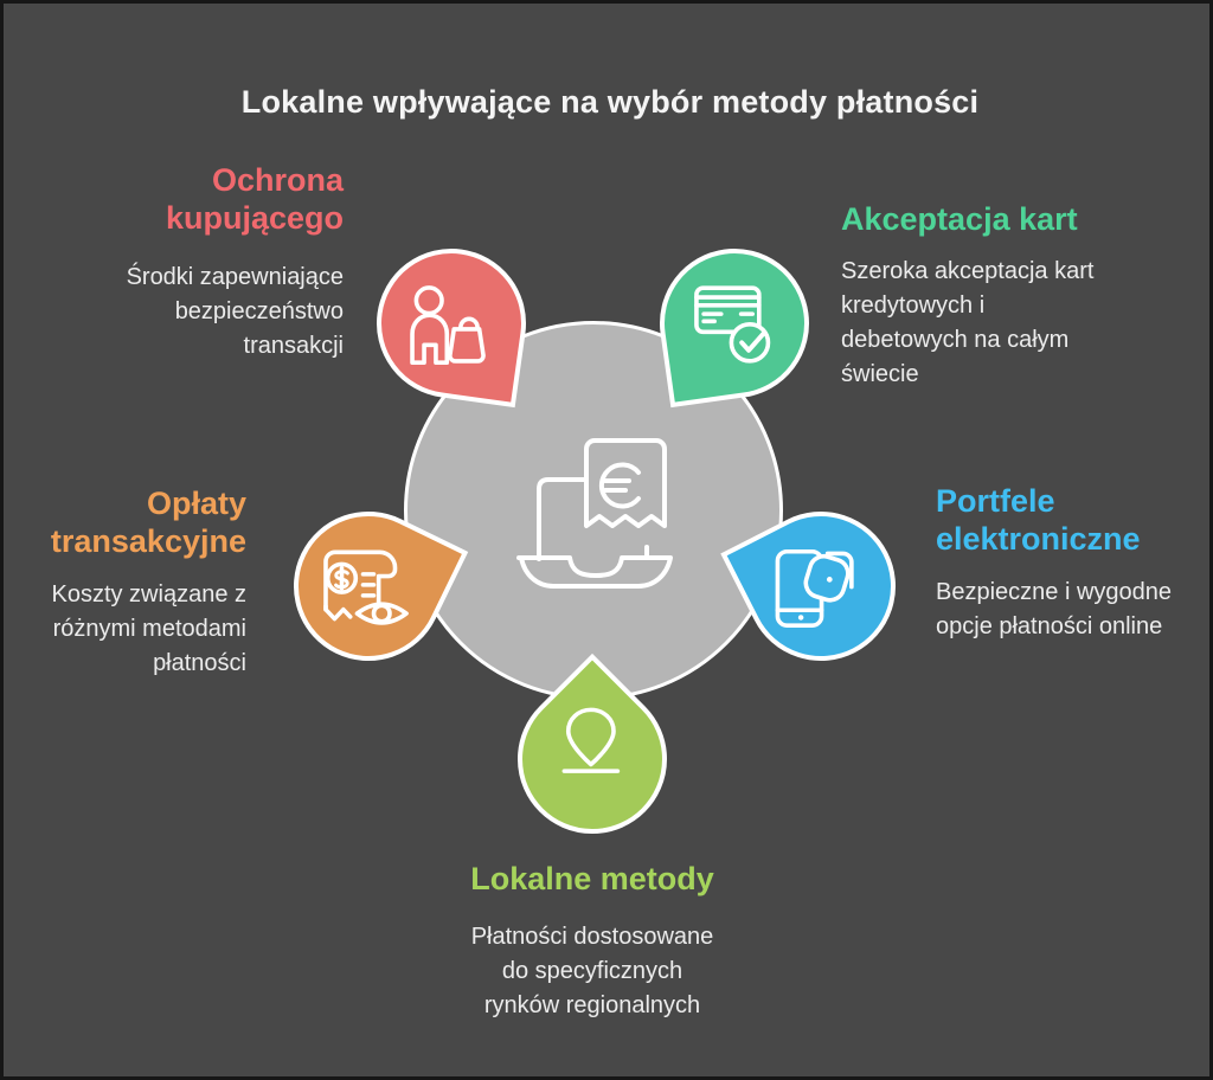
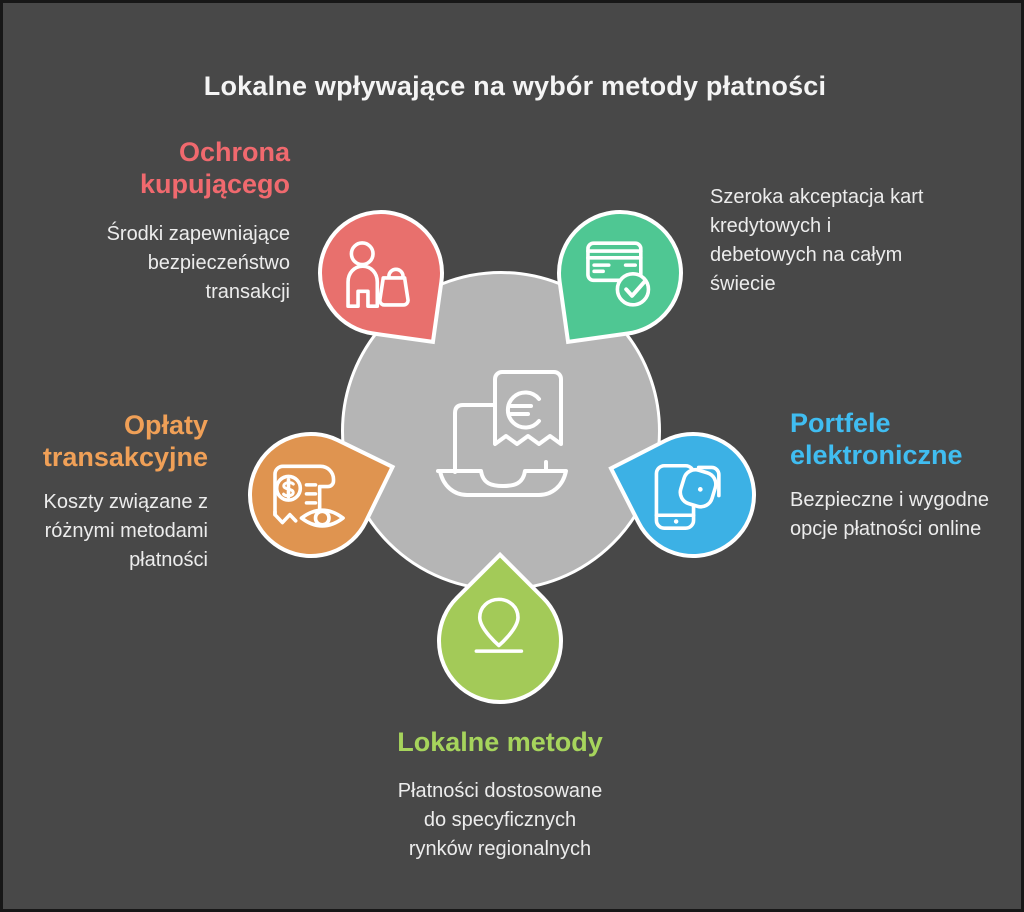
  Lokalne wpływające na wybór metody płatności
  Ochrona
  kupującego
  Środki zapewniające
  bezpieczeństwo
  transakcji
- Akceptacja kart
  Szeroka akceptacja kart
  kredytowych i
  debetowych na całym
  świecie
  Opłaty
  transakcyjne
  Koszty związane z
  różnymi metodami
  płatności
  Portfele
  elektroniczne
  Bezpieczne i wygodne
  opcje płatności online
  Lokalne metody
  Płatności dostosowane
  do specyficznych
  rynków regionalnych
